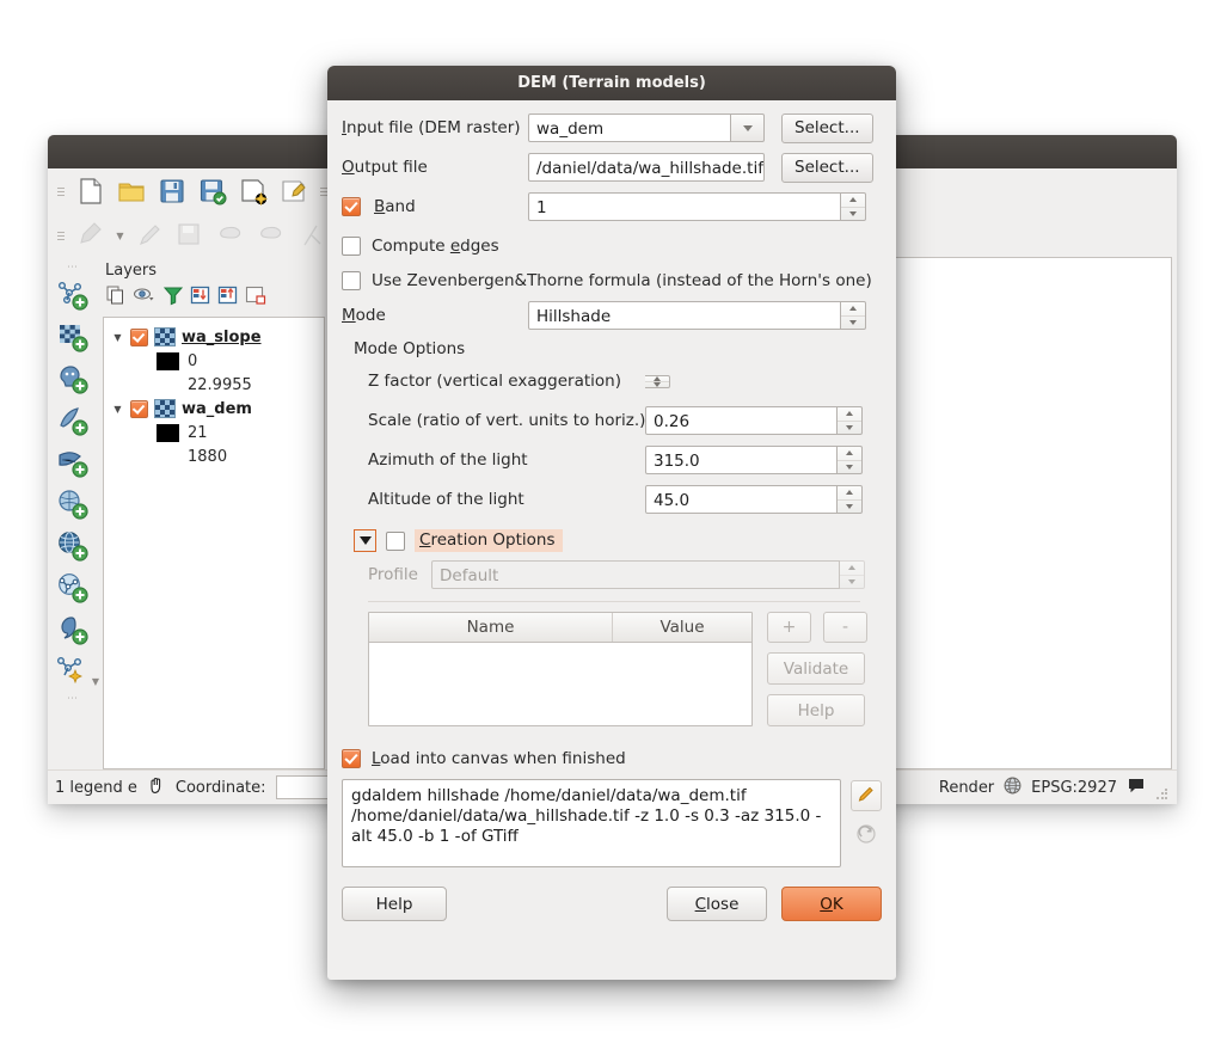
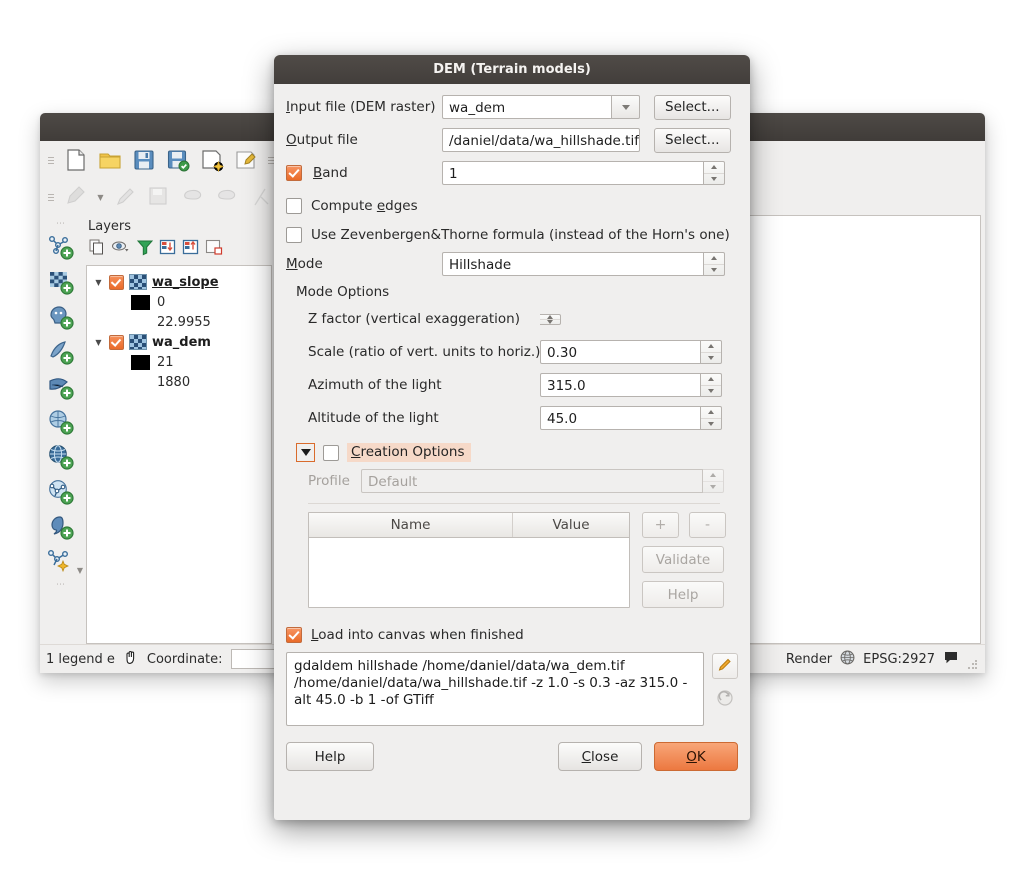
  ▼
  ⋯
  ▼
  ⋯
  Layers
  ▼
  wa_slope
  0
  22.9955
  ▼
  wa_dem
  21
  1880
  1 legend e
  Coordinate:
  Render
  EPSG:2927
  DEM (Terrain models)
  Input file (DEM raster)
  wa_dem
  Select...
  Output file
  /daniel/data/wa_hillshade.tif
  Select...
  Band
  1
  Compute edges
  Use Zevenbergen&Thorne formula (instead of the Horn's one)
  Mode
  Hillshade
  Mode Options
  Z factor (vertical exaggeration)
  Scale (ratio of vert. units to horiz.)
- 0.26
+ 0.30
  Azimuth of the light
  315.0
  Altitude of the light
  45.0
  Creation Options
  Profile
  Default
  Name
  Value
  +
  -
  Validate
  Help
  Load into canvas when finished
  gdaldem hillshade /home/daniel/data/wa_dem.tif /home/daniel/data/wa_hillshade.tif -z 1.0 -s 0.3 -az 315.0 -alt 45.0 -b 1 -of GTiff
  Help
  C
  lose
  O
  K
